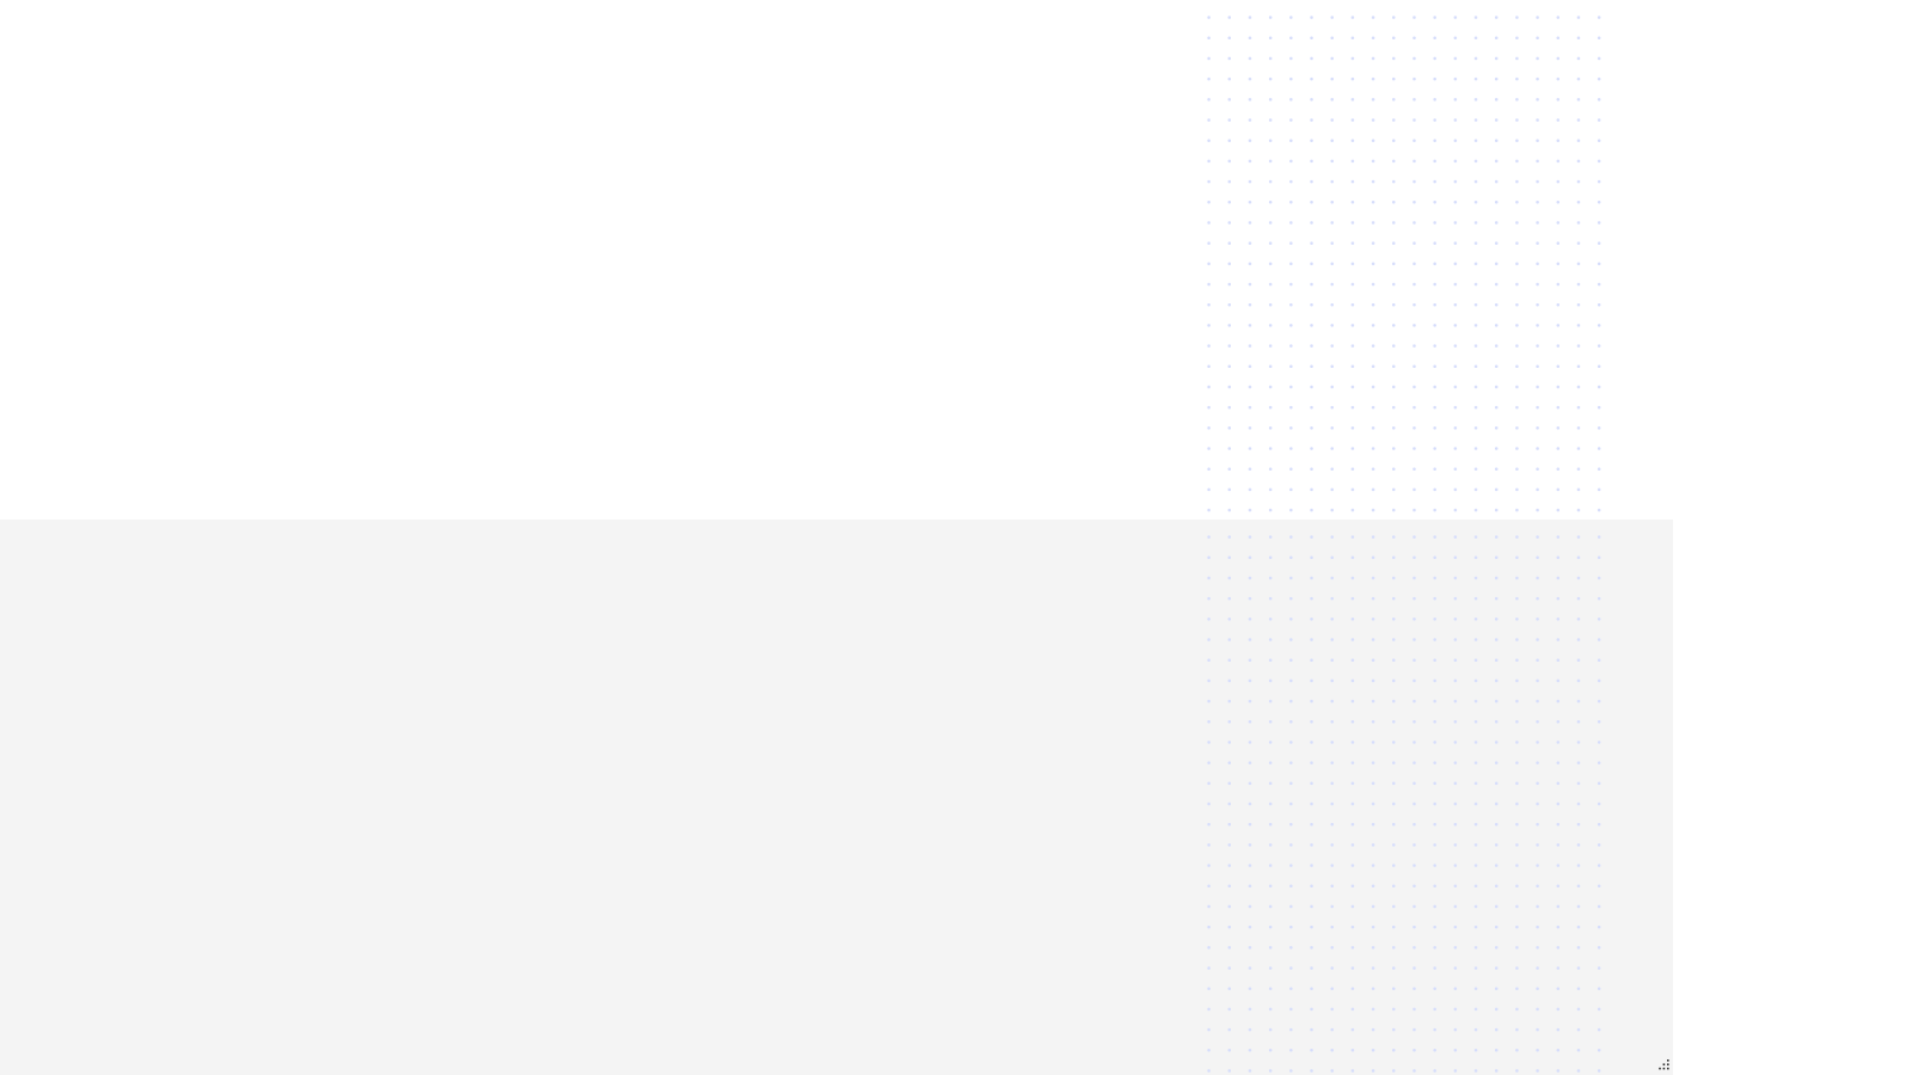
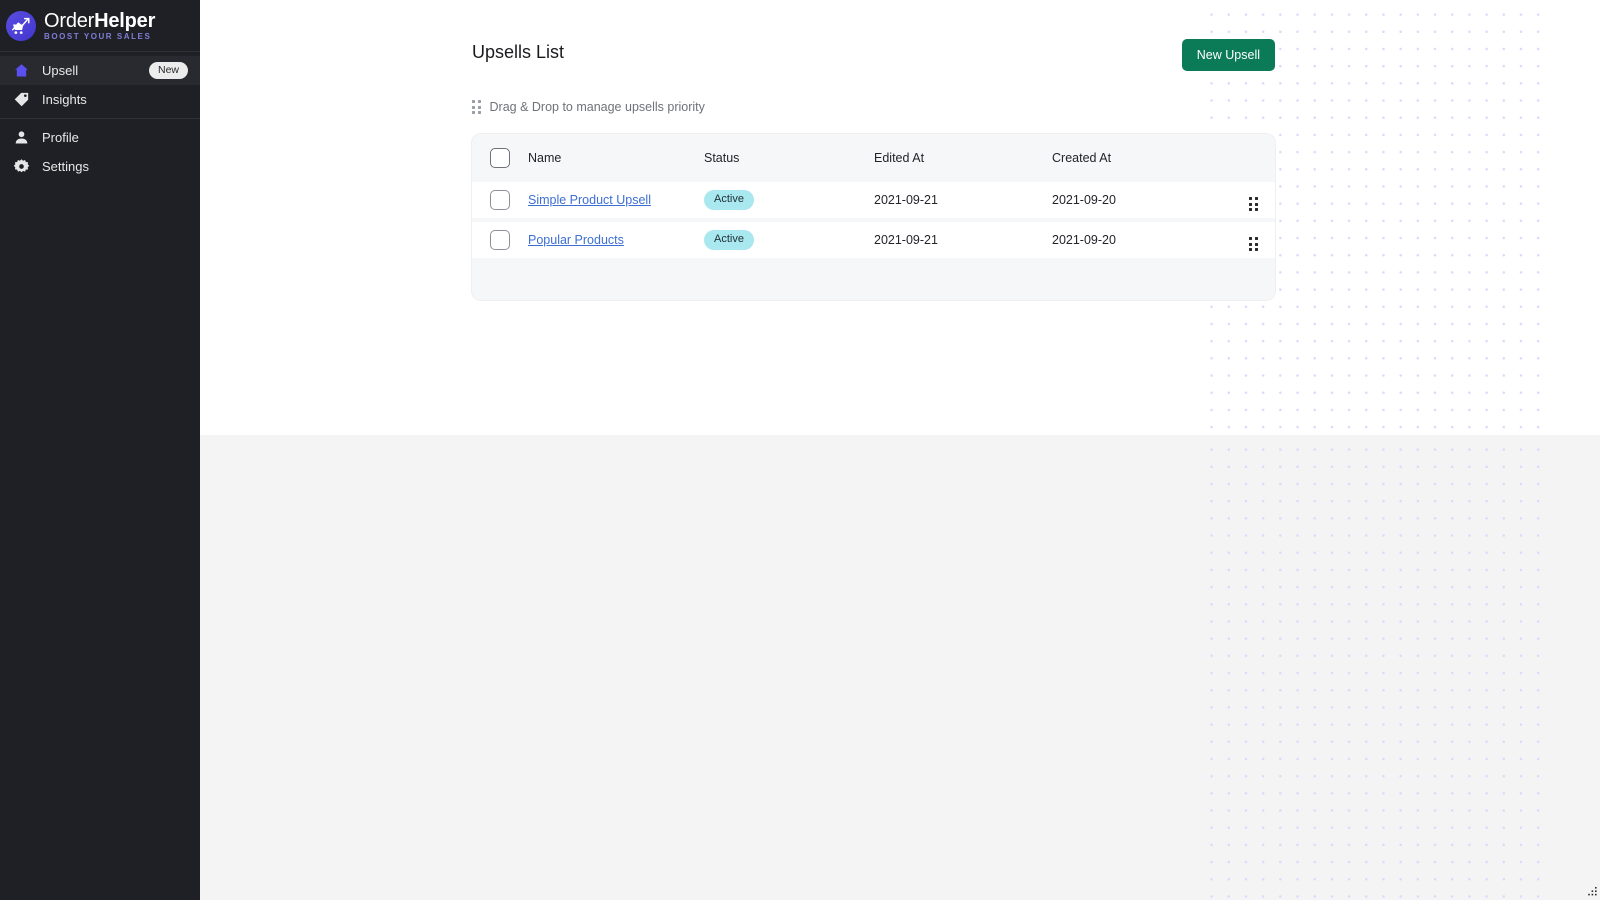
+ OrderHelper
+ BOOST YOUR SALES
+ Upsell
+ New
+ Insights
+ Profile
+ Settings
+ Upsells List
+ New Upsell
+ Drag & Drop to manage upsells priority
+ 	Name	Status	Edited At	Created At
+ 	Simple Product Upsell	Active	2021-09-21	2021-09-20
+ 	Popular Products	Active	2021-09-21	2021-09-20
